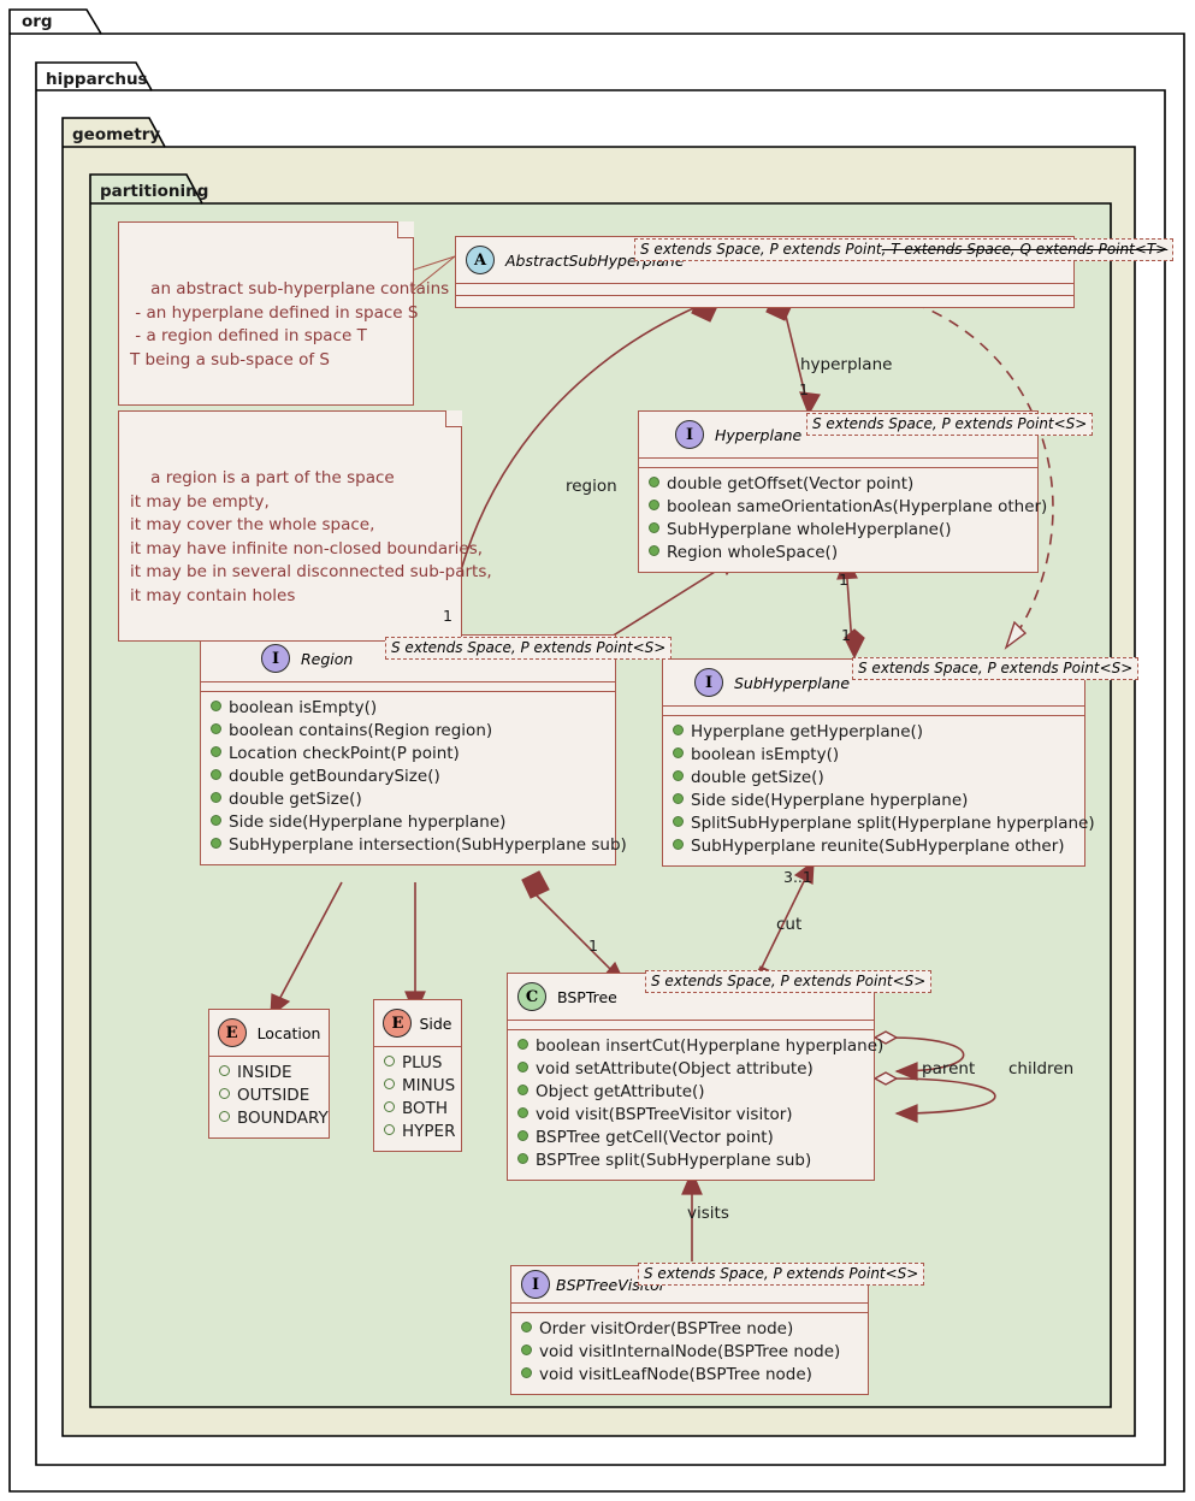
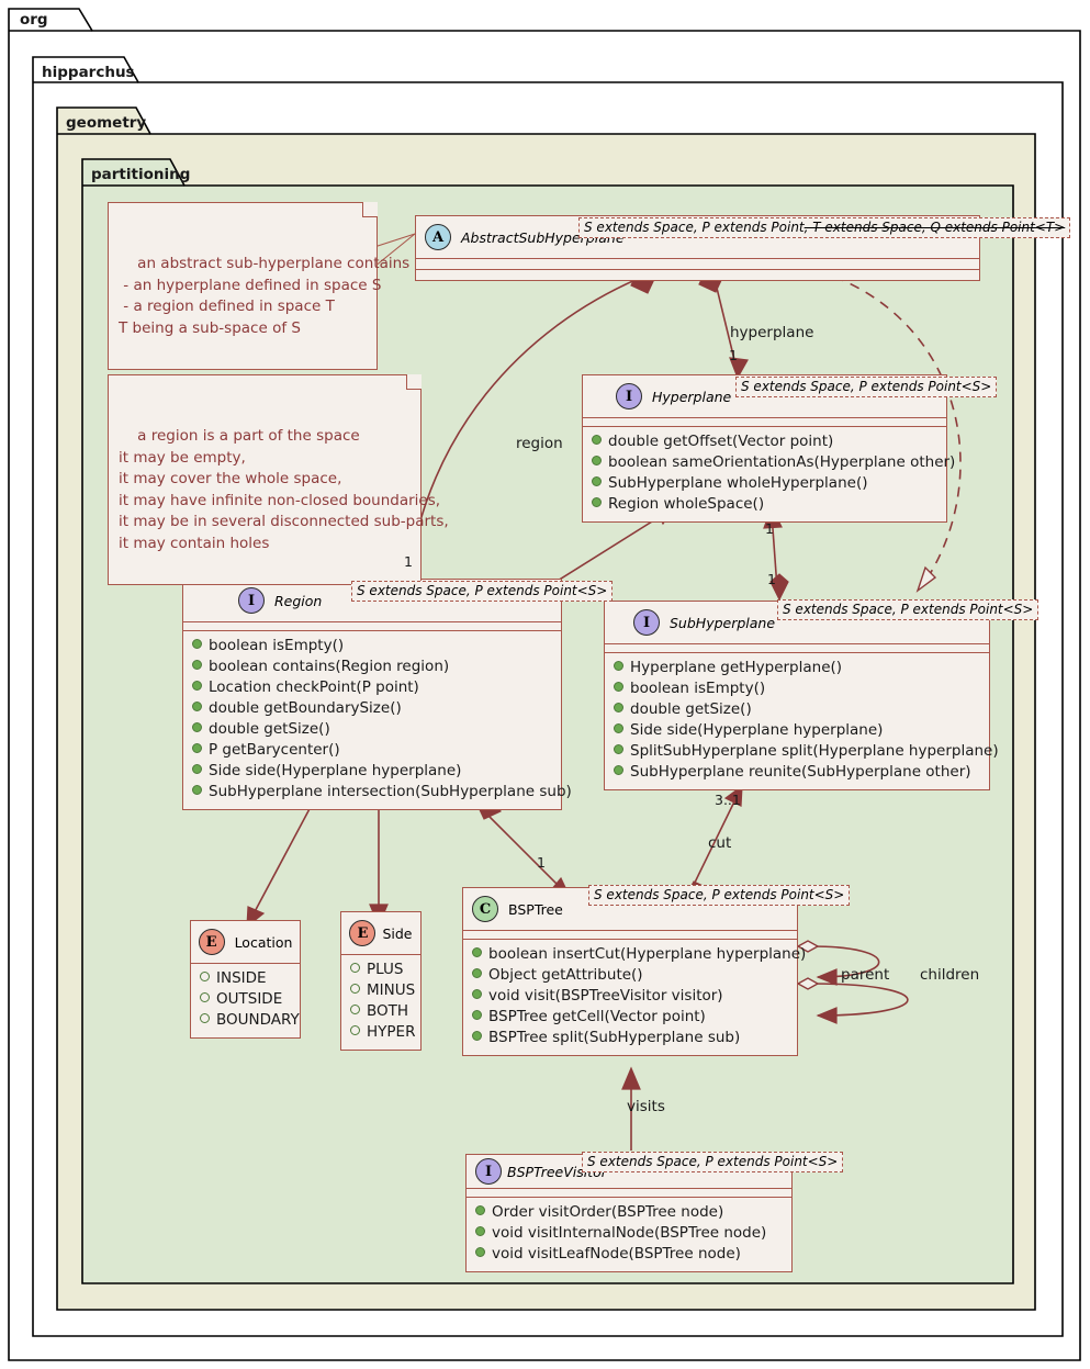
  org
  hipparchus
  geometry
  partitioning
  an abstract sub-hyperplane contains
  - an hyperplane defined in space S
  - a region defined in space T
  T being a sub-space of S
  a region is a part of the space
  it may be empty,
  it may cover the whole space,
  it may have infinite non-closed boundaries,
  it may be in several disconnected sub-parts,
  it may contain holes
  A
  AbstractSubHype
  S extends Space, P extends Point, T extends Space, Q extends Point<T>
  I
  Hyperplane
  double getOffset(Vector point)
  boolean sameOrientationAs(Hyperplane other)
  SubHyperplane wholeHyperplane()
  Region wholeSpace()
  S extends Space, P extends Point<S>
  I
  Region
  boolean isEmpty()
  boolean contains(Region region)
  Location checkPoint(P point)
  double getBoundarySize()
  double getSize()
+ P getBarycenter()
  Side side(Hyperplane hyperplane)
  SubHyperplane intersection(SubHyperplane sub)
  S extends Space, P extends Point<S>
  I
  SubHyperplane
  Hyperplane getHyperplane()
  boolean isEmpty()
  double getSize()
  Side side(Hyperplane hyperplane)
  SplitSubHyperplane split(Hyperplane hyperplane)
  SubHyperplane reunite(SubHyperplane other)
  S extends Space, P extends Point<S>
  C
  BSPTree
  boolean insertCut(Hyperplane hyperplane)
- void setAttribute(Object attribute)
  Object getAttribute()
  void visit(BSPTreeVisitor visitor)
  BSPTree getCell(Vector point)
  BSPTree split(SubHyperplane sub)
  S extends Space, P extends Point<S>
  I
  BSPTreeVis
  Order visitOrder(BSPTree node)
  void visitInternalNode(BSPTree node)
  void visitLeafNode(BSPTree node)
  S extends Space, P extends Point<S>
  E
  Location
  INSIDE
  OUTSIDE
  BOUNDARY
  E
  Side
  PLUS
  MINUS
  BOTH
  HYPER
  hyperplane
  1
  region
  1
  cut
  3..1
  visits
  parent
  children
  1
  1
  1
